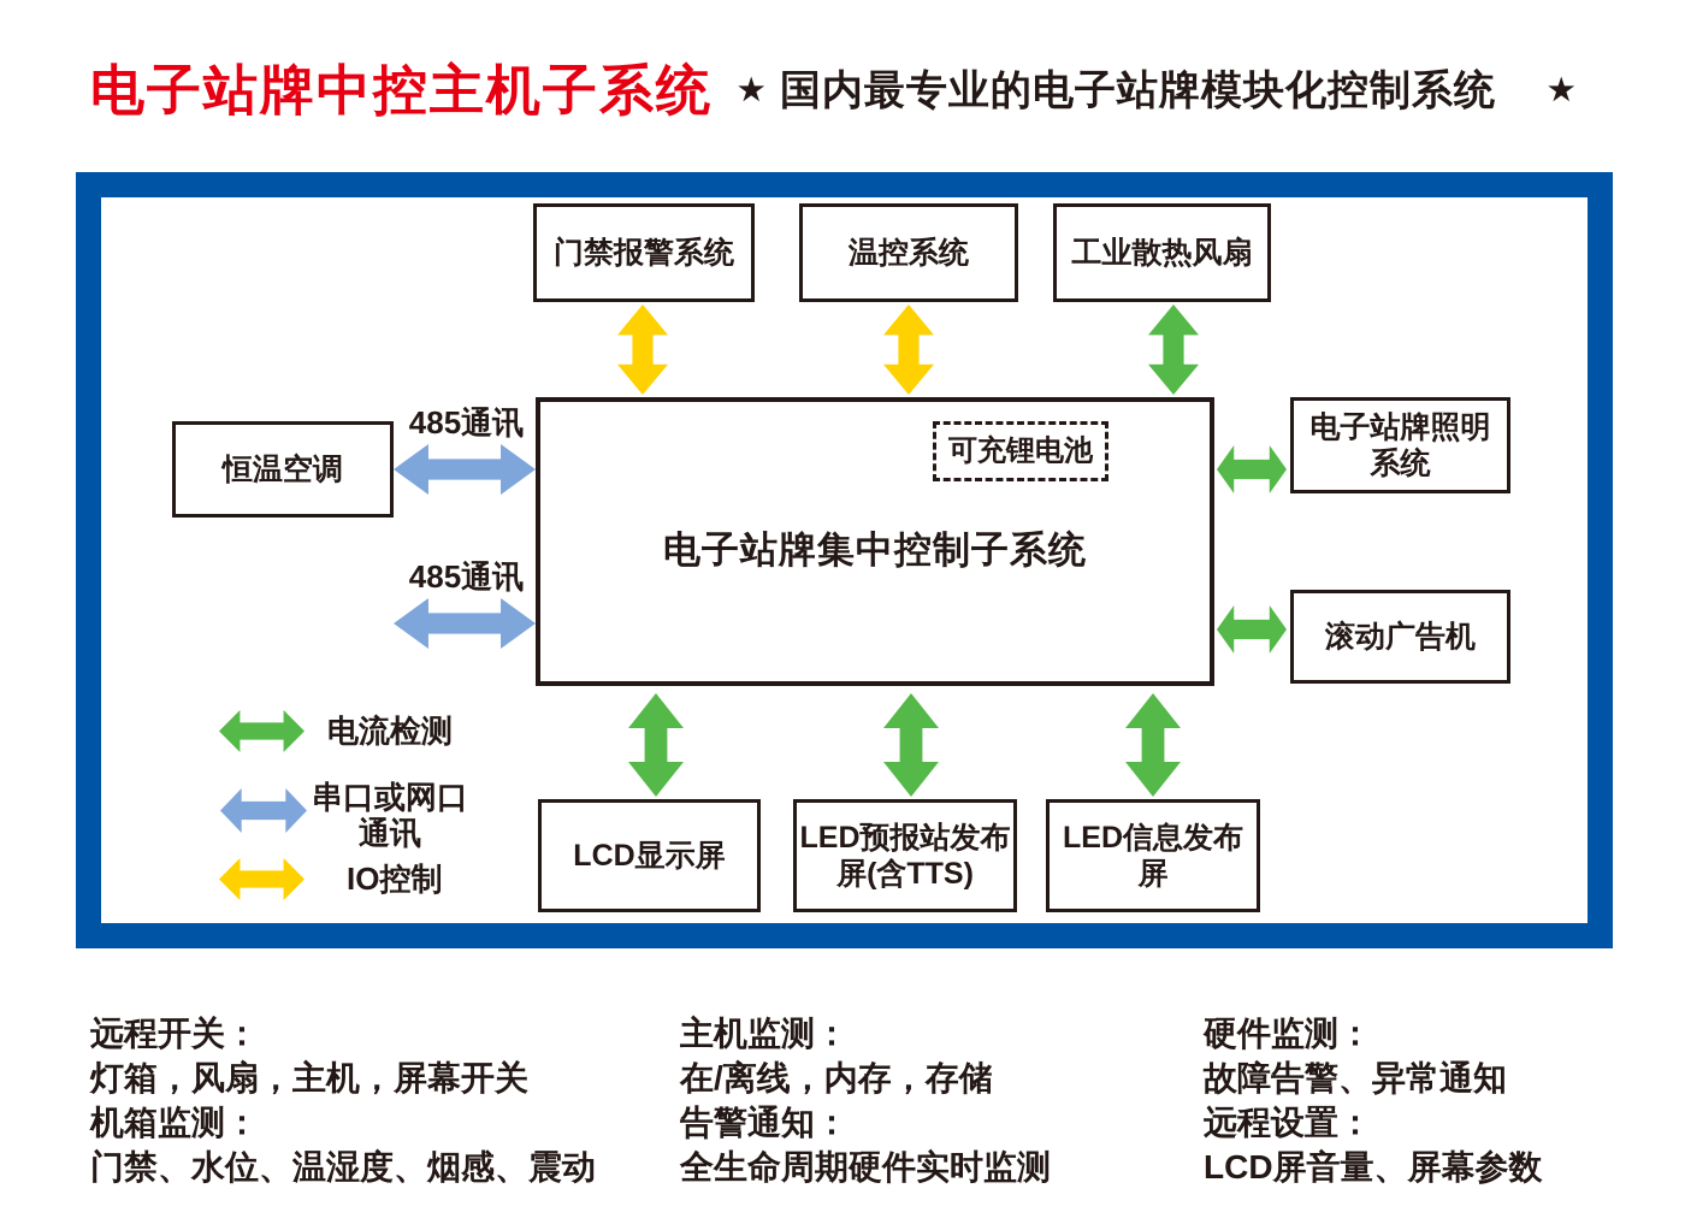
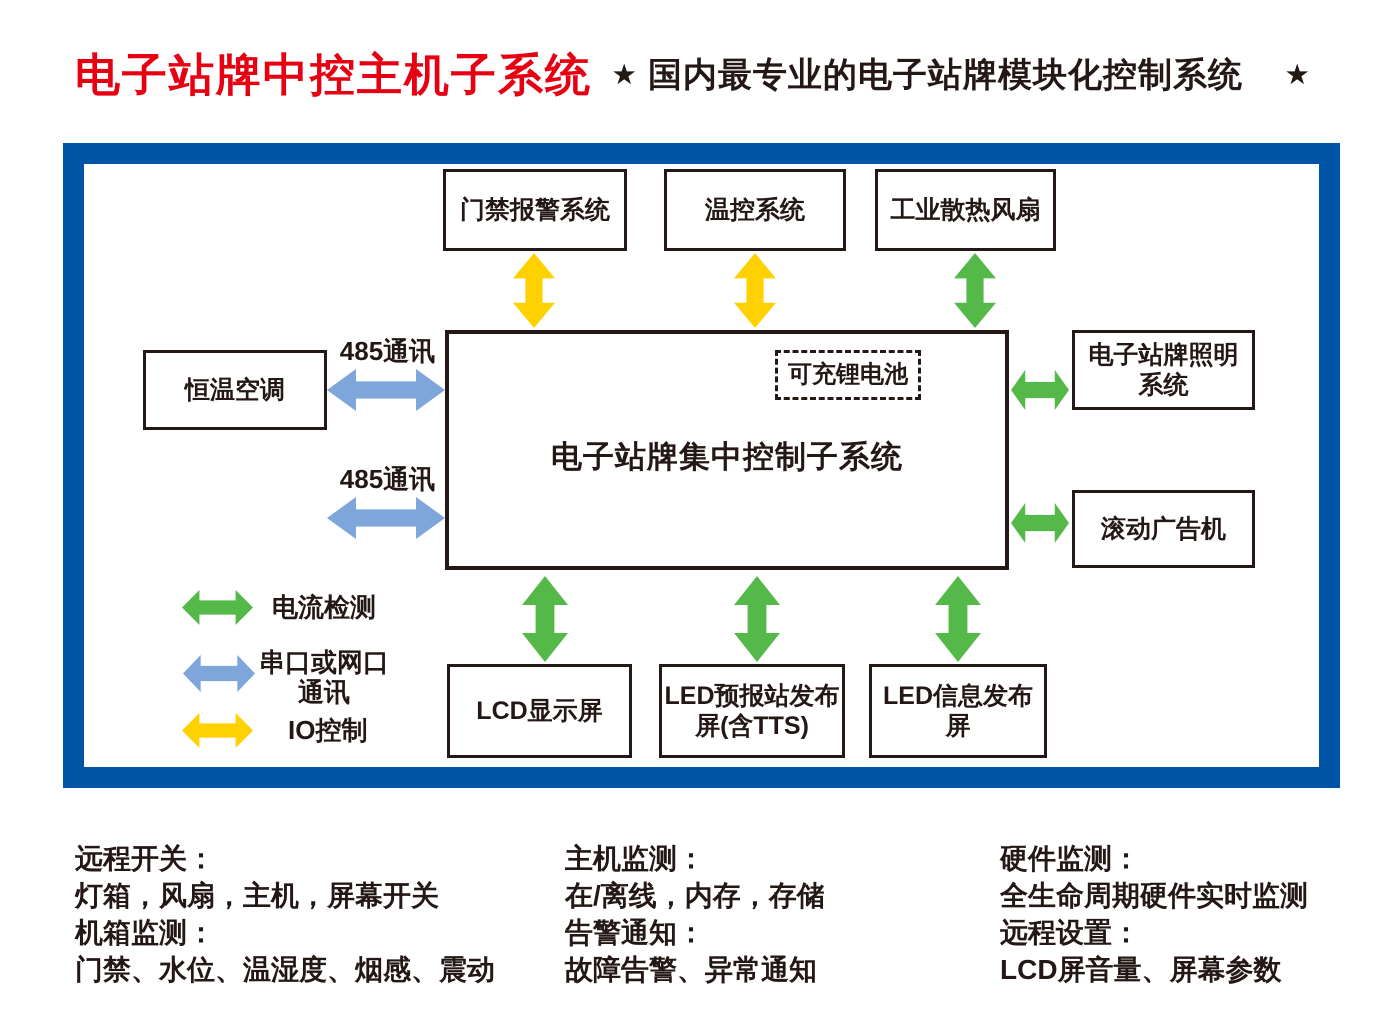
  电子站牌中控主机子系统
  ★
  国内最专业的电子站牌模块化控制系统
  ★
  门禁报警系统
  温控系统
  工业散热风扇
  可充锂电池
  电子站牌集中控制子系统
  恒温空调
  485通讯
  485通讯
  电子站牌照明
  系统
  滚动广告机
  LCD显示屏
  LED预报站发布
  屏(含TTS)
  LED信息发布屏
  电流检测
  串口或网口
  通讯
  IO控制
  远程开关：
  灯箱，风扇，主机，屏幕开关
  机箱监测：
  门禁、水位、温湿度、烟感、震动
  主机监测：
  在/离线，内存，存储
  告警通知：
- 全生命周期硬件实时监测
+ 故障告警、异常通知
  硬件监测：
- 故障告警、异常通知
+ 全生命周期硬件实时监测
  远程设置：
  LCD屏音量、屏幕参数
